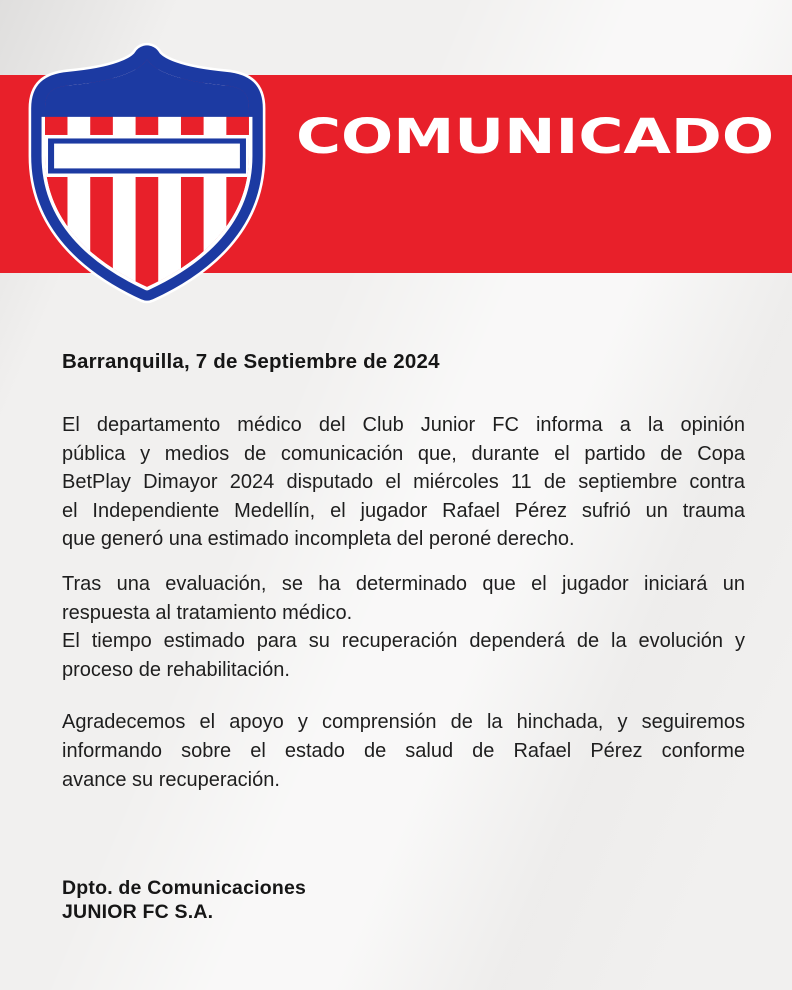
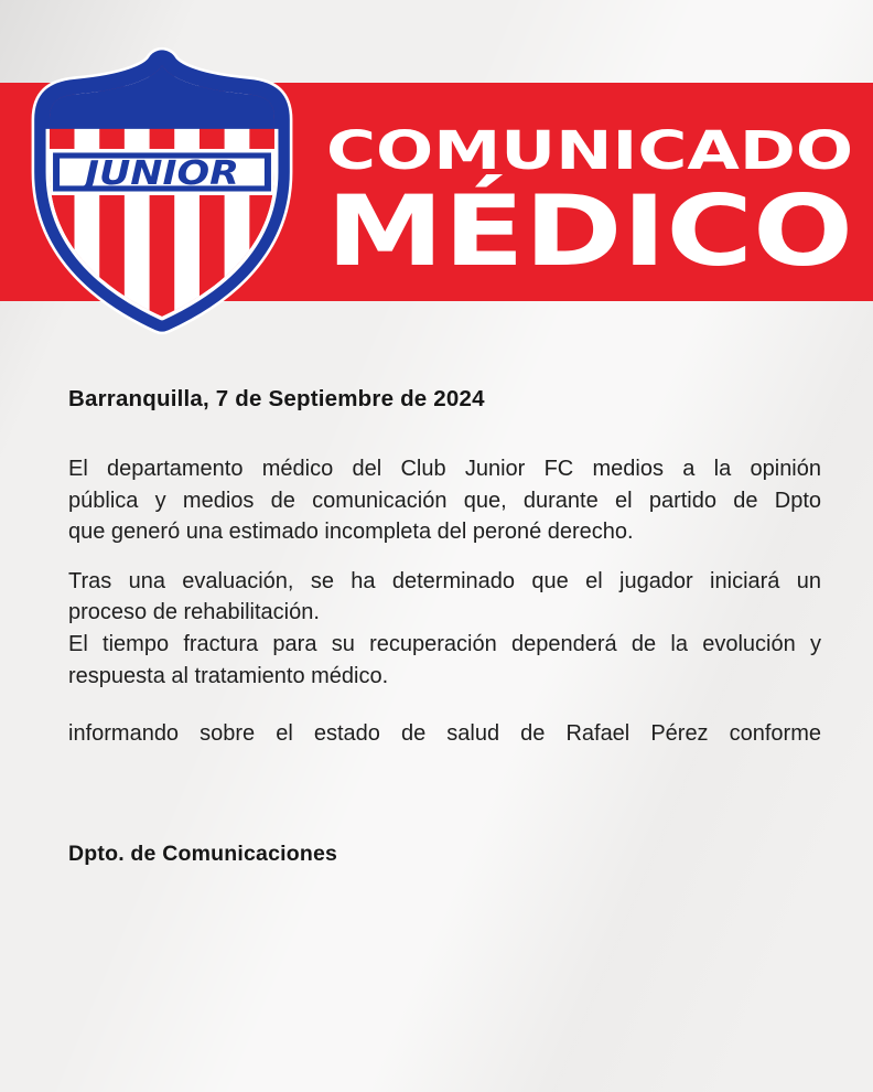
  COMUNICADO
+ MÉDICO
+ JUNIOR
  Barranquilla, 7 de Septiembre de 2024
- El departamento médico del Club Junior FC informa a la opinión
+ El departamento médico del Club Junior FC medios a la opinión
- pública y medios de comunicación que, durante el partido de Copa
+ pública y medios de comunicación que, durante el partido de Dpto
- BetPlay Dimayor 2024 disputado el miércoles 11 de septiembre contra
- el Independiente Medellín, el jugador Rafael Pérez sufrió un trauma
  que generó una estimado incompleta del peroné derecho.
  Tras una evaluación, se ha determinado que el jugador iniciará un
- respuesta al tratamiento médico.
+ proceso de rehabilitación.
- El tiempo estimado para su recuperación dependerá de la evolución y
+ El tiempo fractura para su recuperación dependerá de la evolución y
- proceso de rehabilitación.
+ respuesta al tratamiento médico.
- Agradecemos el apoyo y comprensión de la hinchada, y seguiremos
  informando sobre el estado de salud de Rafael Pérez conforme
- avance su recuperación.
  Dpto. de Comunicaciones
- JUNIOR FC S.A.
